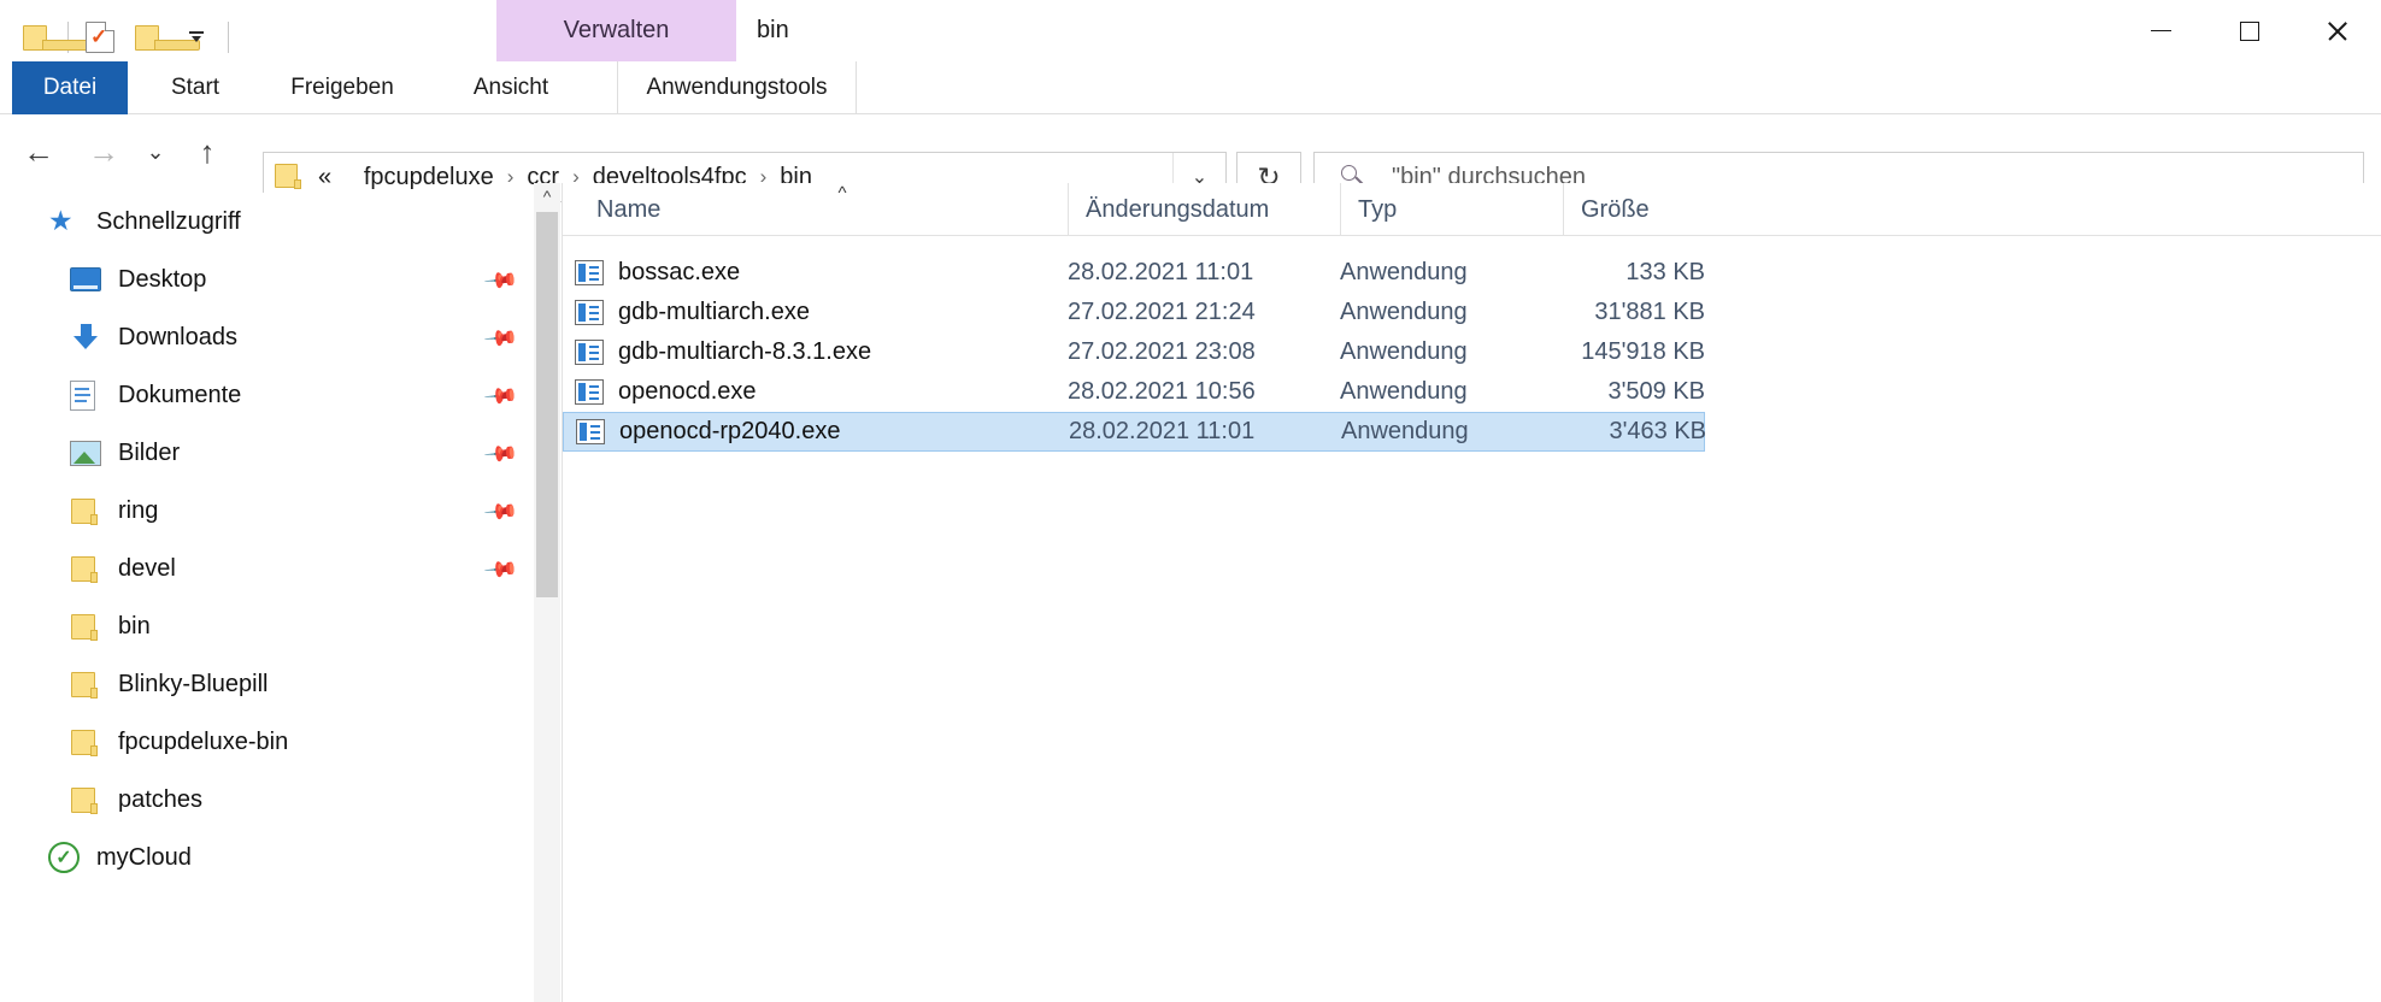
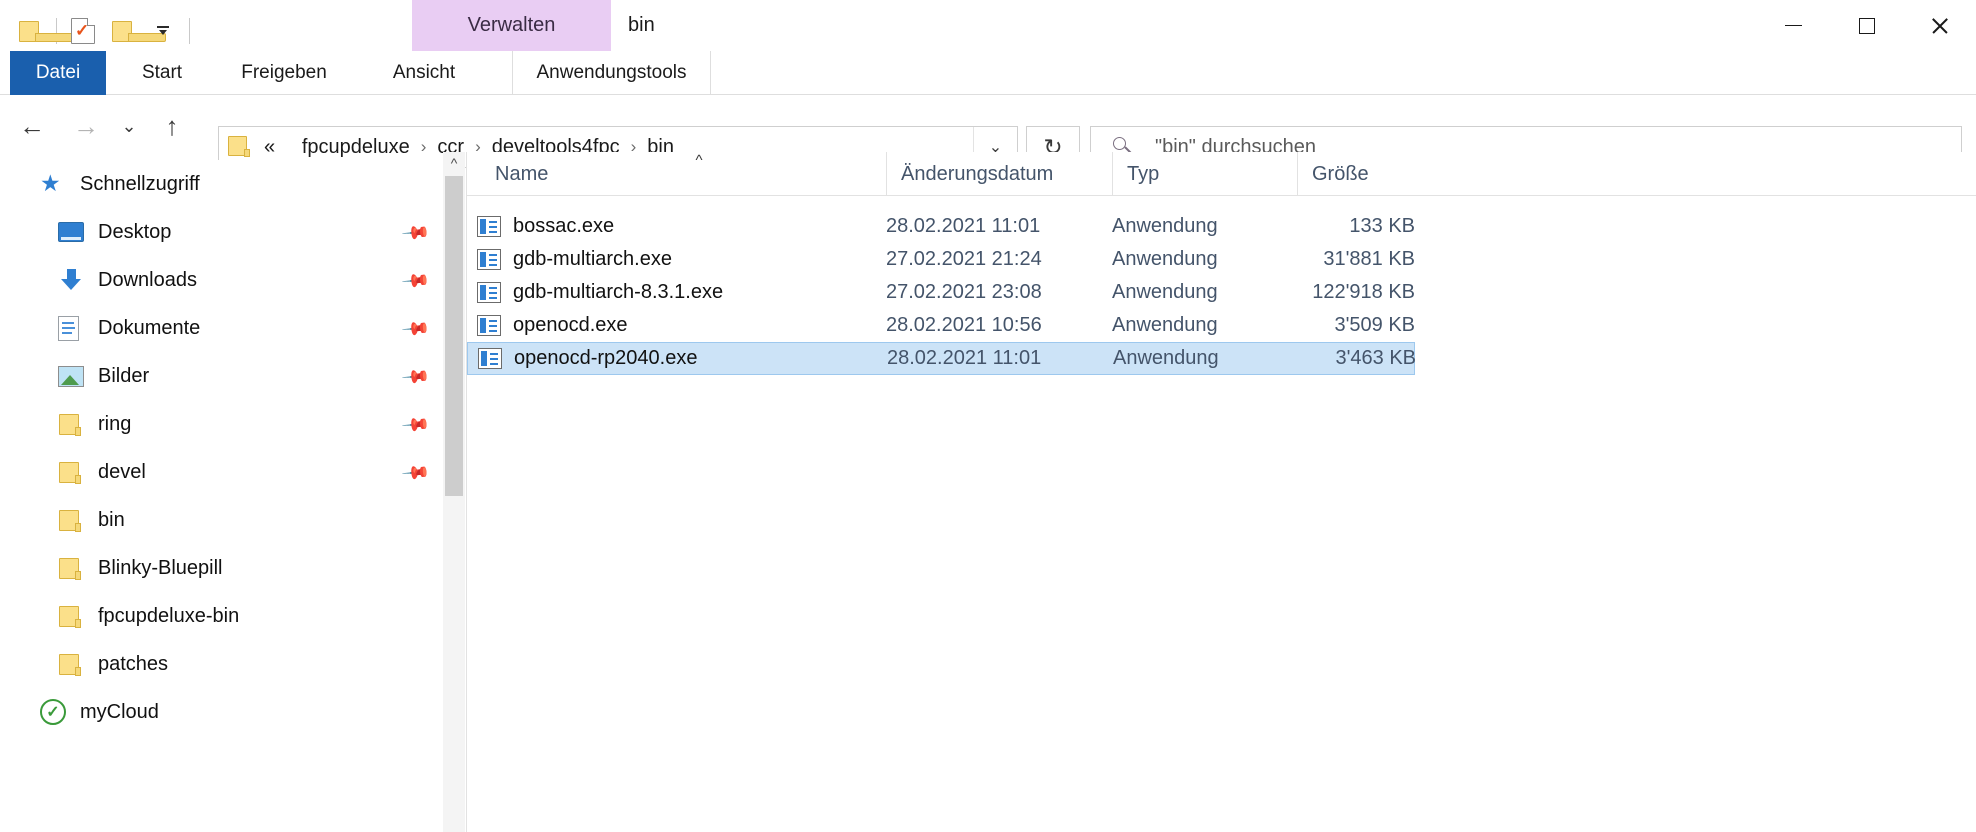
  ✓
  Verwalten
  bin
  Datei
  Start
  Freigeben
  Ansicht
  Anwendungstools
  ←
  →
  ⌄
  ↑
  «
  fpcupdeluxe
  ›
  ccr
  ›
  develtools4fpc
  ›
  bin
  ⌄
  ↻
  "bin" durchsuchen
  ★
  Schnellzugriff
  Desktop
  Downloads
  Dokumente
  Bilder
  ring
  devel
  bin
  Blinky-Bluepill
  fpcupdeluxe-bin
  patches
  ✓
  myCloud
  ^
  ^
  Name
  Änderungsdatum
  Typ
  Größe
  bossac.exe
  28.02.2021 11:01
  Anwendung
  133 KB
  gdb-multiarch.exe
  27.02.2021 21:24
  Anwendung
  31'881 KB
  gdb-multiarch-8.3.1.exe
  27.02.2021 23:08
  Anwendung
- 145'918 KB
+ 122'918 KB
  openocd.exe
  28.02.2021 10:56
  Anwendung
  3'509 KB
  openocd-rp2040.exe
  28.02.2021 11:01
  Anwendung
  3'463 KB
